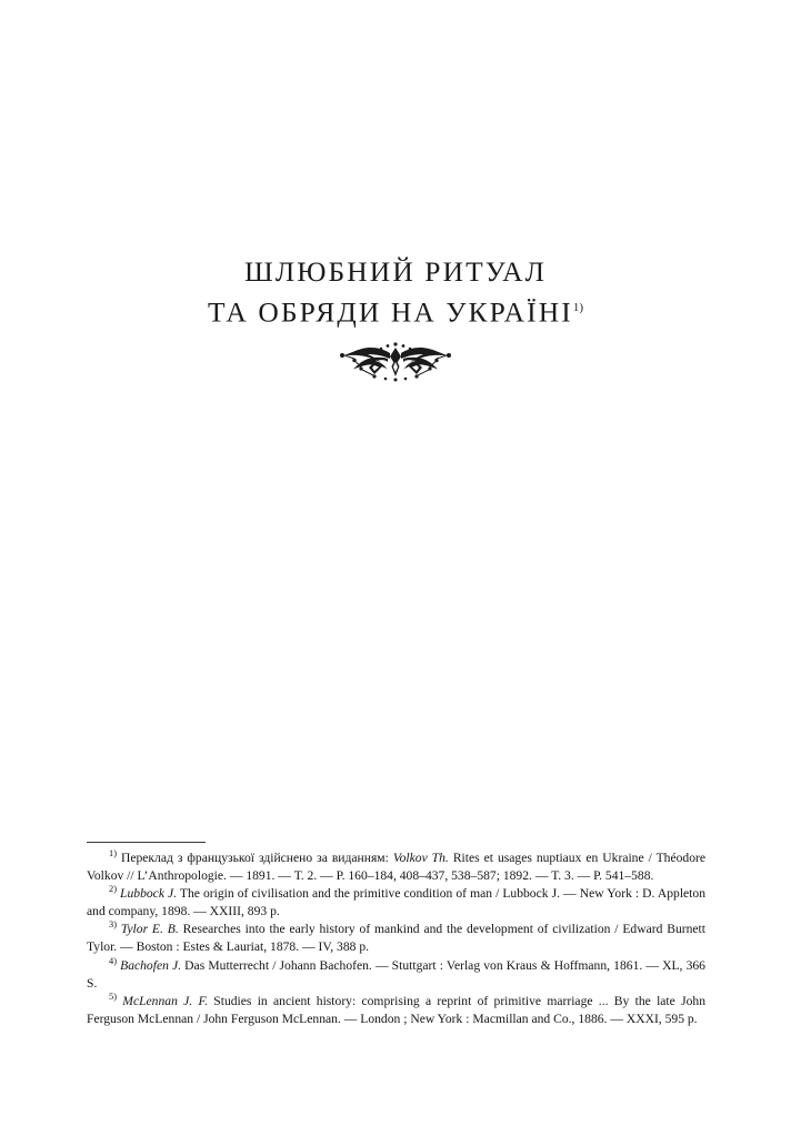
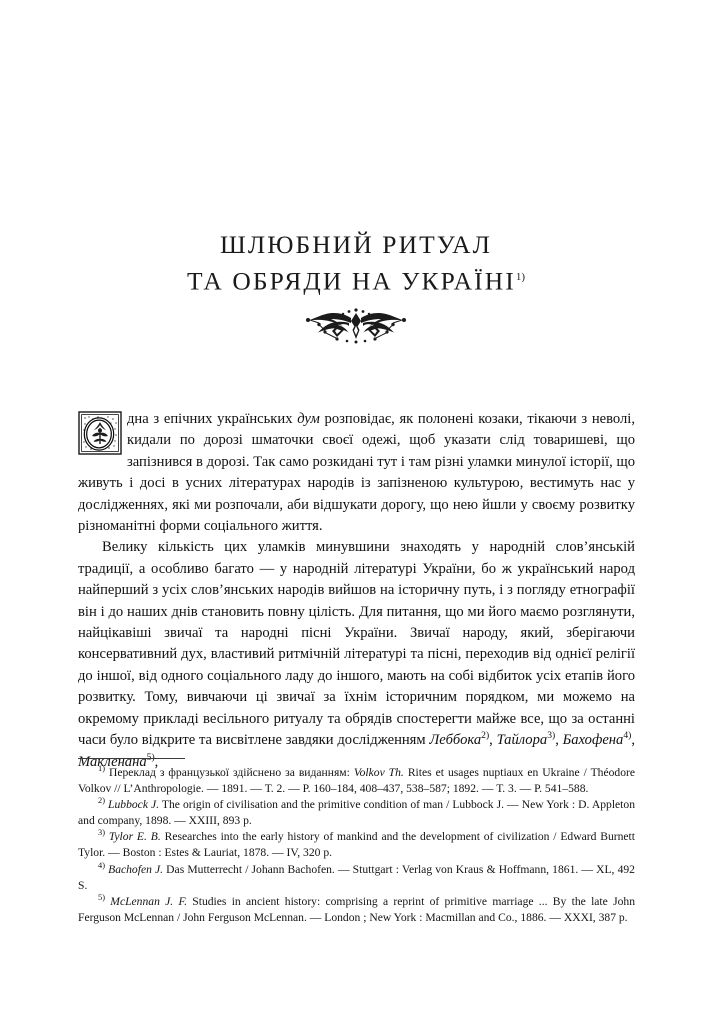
  ШЛЮБНИЙ РИТУАЛ
  ТА ОБРЯДИ НА УКРАЇНІ1)
+ дна з епічних українських дум розповідає, як полонені козаки, тікаючи з неволі, кидали по дорозі шматочки своєї одежі, щоб указати слід товаришеві, що запізнився в дорозі. Так само розкидані тут і там різні уламки минулої історії, що живуть і досі в усних літературах народів із запізненою культурою, вестимуть нас у дослідженнях, які ми розпочали, аби відшукати дорогу, що нею йшли у своєму розвитку різноманітні форми соціального життя.
+ Велику кількість цих уламків минувшини знаходять у народній слов’янській традиції, а особливо багато — у народній літературі України, бо ж український народ найперший з усіх слов’янських народів вийшов на історичну путь, і з погляду етнографії він і до наших днів становить повну цілість. Для питання, що ми його маємо розглянути, найцікавіші звичаї та народні пісні України. Звичаї народу, який, зберігаючи консервативний дух, властивий ритмічній літературі та пісні, переходив від однієї релігії до іншої, від одного соціального ладу до іншого, мають на собі відбиток усіх етапів його розвитку. Тому, вивчаючи ці звичаї за їхнім історичним порядком, ми можемо на окремому прикладі весільного ритуалу та обрядів спостерегти майже все, що за останні часи було відкрите та висвітлене завдяки дослідженням Леббока2), Тайлора3), Бахофена4), Макленана5),
  1) Переклад з французької здійснено за виданням: Volkov Th. Rites et usages nuptiaux en Ukraine / Théodore Volkov // L’Anthropologie. — 1891. — Т. 2. — Р. 160–184, 408–437, 538–587; 1892. — Т. 3. — Р. 541–588.
  2) Lubbock J. The origin of civilisation and the primitive condition of man / Lubbock J. — New York : D. Appleton and company, 1898. — XXIII, 893 p.
- 3) Tylor E. B. Researches into the early history of mankind and the development of civilization / Edward Burnett Tylor. — Boston : Estes & Lauriat, 1878. — IV, 388 p.
+ 3) Tylor E. B. Researches into the early history of mankind and the development of civilization / Edward Burnett Tylor. — Boston : Estes & Lauriat, 1878. — IV, 320 p.
- 4) Bachofen J. Das Mutterrecht / Johann Bachofen. — Stuttgart : Verlag von Kraus & Hoffmann, 1861. — XL, 366 S.
+ 4) Bachofen J. Das Mutterrecht / Johann Bachofen. — Stuttgart : Verlag von Kraus & Hoffmann, 1861. — XL, 492 S.
- 5) McLennan J. F. Studies in ancient history: comprising a reprint of primitive marriage ... By the late John Ferguson McLennan / John Ferguson McLennan. — London ; New York : Macmillan and Co., 1886. — XXXI, 595 p.
+ 5) McLennan J. F. Studies in ancient history: comprising a reprint of primitive marriage ... By the late John Ferguson McLennan / John Ferguson McLennan. — London ; New York : Macmillan and Co., 1886. — XXXI, 387 p.
